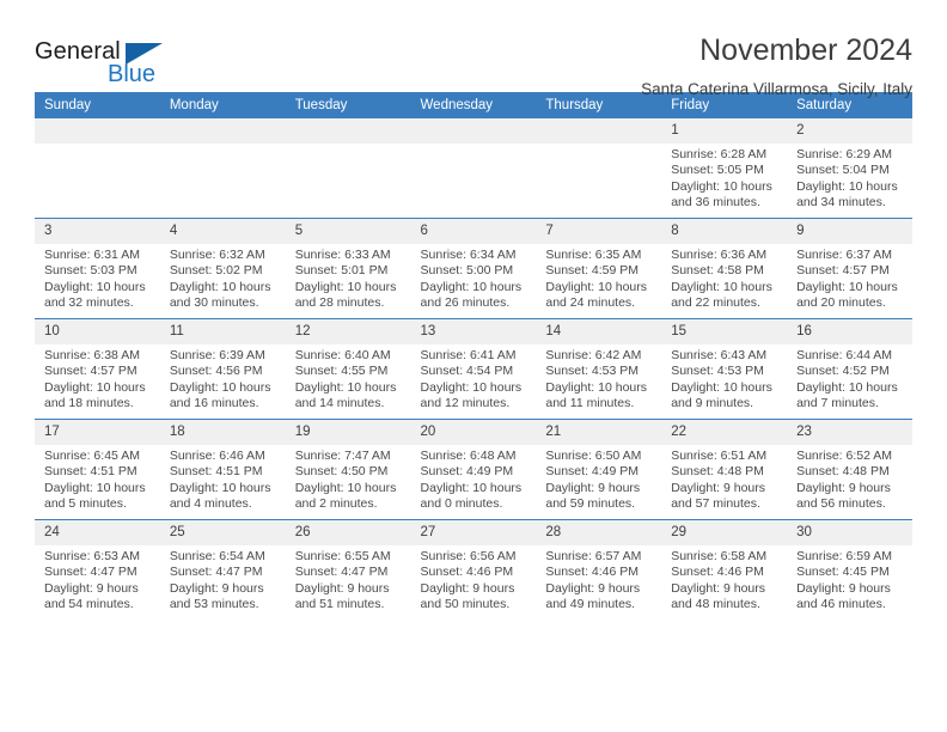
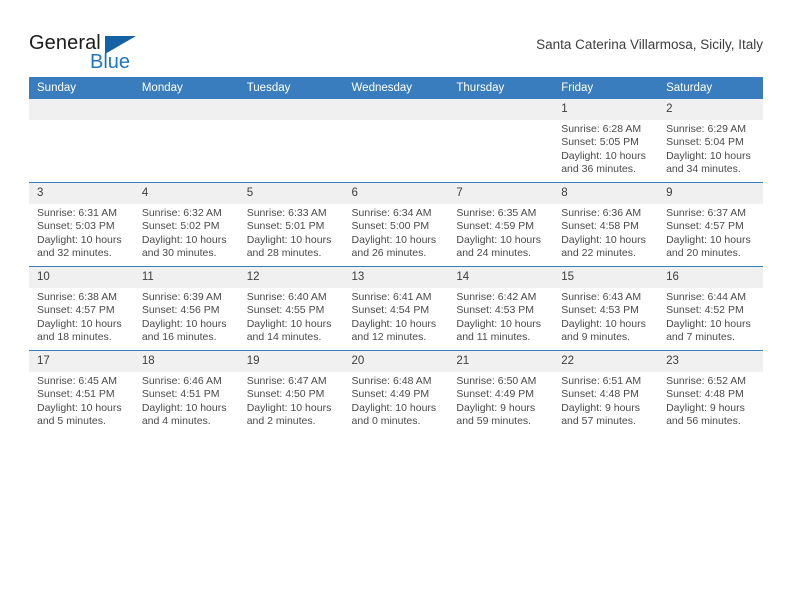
  General
  Blue
- November 2024
  Santa Caterina Villarmosa, Sicily, Italy
  Sunday	Monday	Tuesday	Wednesday	Thursday	Friday	Saturday
  					1Sunrise: 6:28 AMSunset: 5:05 PMDaylight: 10 hours and 36 minutes.	2Sunrise: 6:29 AMSunset: 5:04 PMDaylight: 10 hours and 34 minutes.
  3Sunrise: 6:31 AMSunset: 5:03 PMDaylight: 10 hours and 32 minutes.	4Sunrise: 6:32 AMSunset: 5:02 PMDaylight: 10 hours and 30 minutes.	5Sunrise: 6:33 AMSunset: 5:01 PMDaylight: 10 hours and 28 minutes.	6Sunrise: 6:34 AMSunset: 5:00 PMDaylight: 10 hours and 26 minutes.	7Sunrise: 6:35 AMSunset: 4:59 PMDaylight: 10 hours and 24 minutes.	8Sunrise: 6:36 AMSunset: 4:58 PMDaylight: 10 hours and 22 minutes.	9Sunrise: 6:37 AMSunset: 4:57 PMDaylight: 10 hours and 20 minutes.
  10Sunrise: 6:38 AMSunset: 4:57 PMDaylight: 10 hours and 18 minutes.	11Sunrise: 6:39 AMSunset: 4:56 PMDaylight: 10 hours and 16 minutes.	12Sunrise: 6:40 AMSunset: 4:55 PMDaylight: 10 hours and 14 minutes.	13Sunrise: 6:41 AMSunset: 4:54 PMDaylight: 10 hours and 12 minutes.	14Sunrise: 6:42 AMSunset: 4:53 PMDaylight: 10 hours and 11 minutes.	15Sunrise: 6:43 AMSunset: 4:53 PMDaylight: 10 hours and 9 minutes.	16Sunrise: 6:44 AMSunset: 4:52 PMDaylight: 10 hours and 7 minutes.
- 17Sunrise: 6:45 AMSunset: 4:51 PMDaylight: 10 hours and 5 minutes.	18Sunrise: 6:46 AMSunset: 4:51 PMDaylight: 10 hours and 4 minutes.	19Sunrise: 7:47 AMSunset: 4:50 PMDaylight: 10 hours and 2 minutes.	20Sunrise: 6:48 AMSunset: 4:49 PMDaylight: 10 hours and 0 minutes.	21Sunrise: 6:50 AMSunset: 4:49 PMDaylight: 9 hours and 59 minutes.	22Sunrise: 6:51 AMSunset: 4:48 PMDaylight: 9 hours and 57 minutes.	23Sunrise: 6:52 AMSunset: 4:48 PMDaylight: 9 hours and 56 minutes.
+ 17Sunrise: 6:45 AMSunset: 4:51 PMDaylight: 10 hours and 5 minutes.	18Sunrise: 6:46 AMSunset: 4:51 PMDaylight: 10 hours and 4 minutes.	19Sunrise: 6:47 AMSunset: 4:50 PMDaylight: 10 hours and 2 minutes.	20Sunrise: 6:48 AMSunset: 4:49 PMDaylight: 10 hours and 0 minutes.	21Sunrise: 6:50 AMSunset: 4:49 PMDaylight: 9 hours and 59 minutes.	22Sunrise: 6:51 AMSunset: 4:48 PMDaylight: 9 hours and 57 minutes.	23Sunrise: 6:52 AMSunset: 4:48 PMDaylight: 9 hours and 56 minutes.
- 24Sunrise: 6:53 AMSunset: 4:47 PMDaylight: 9 hours and 54 minutes.	25Sunrise: 6:54 AMSunset: 4:47 PMDaylight: 9 hours and 53 minutes.	26Sunrise: 6:55 AMSunset: 4:47 PMDaylight: 9 hours and 51 minutes.	27Sunrise: 6:56 AMSunset: 4:46 PMDaylight: 9 hours and 50 minutes.	28Sunrise: 6:57 AMSunset: 4:46 PMDaylight: 9 hours and 49 minutes.	29Sunrise: 6:58 AMSunset: 4:46 PMDaylight: 9 hours and 48 minutes.	30Sunrise: 6:59 AMSunset: 4:45 PMDaylight: 9 hours and 46 minutes.
